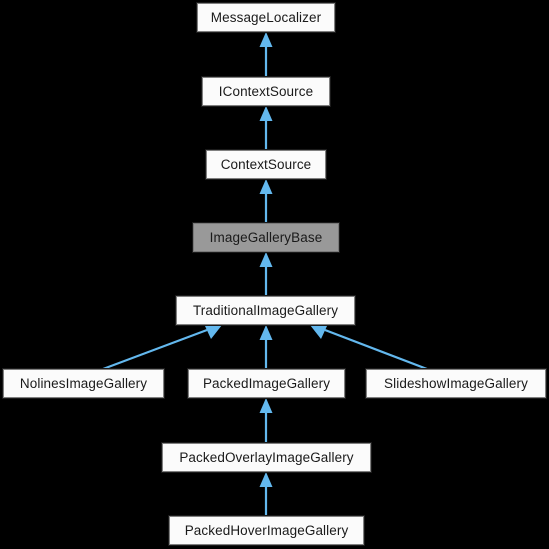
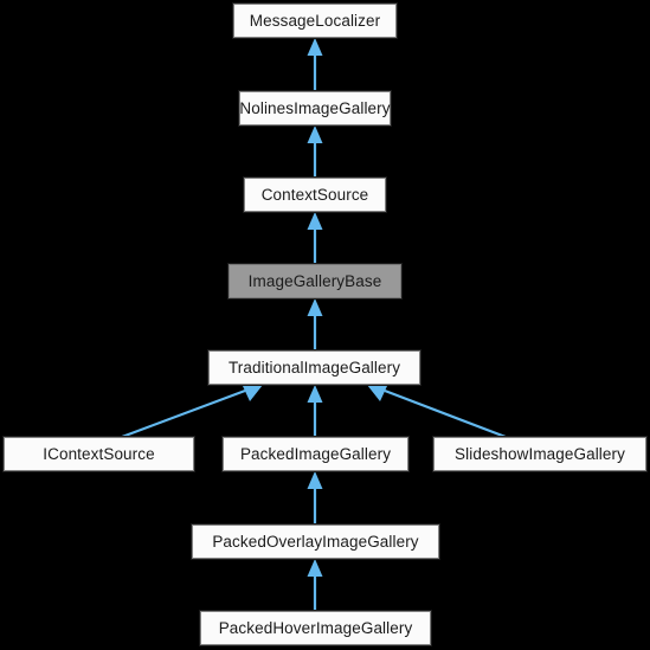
  MessageLocalizer
- IContextSource
+ NolinesImageGallery
  ContextSource
  ImageGalleryBase
  TraditionalImageGallery
- NolinesImageGallery
+ IContextSource
  PackedImageGallery
  SlideshowImageGallery
  PackedOverlayImageGallery
  PackedHoverImageGallery
